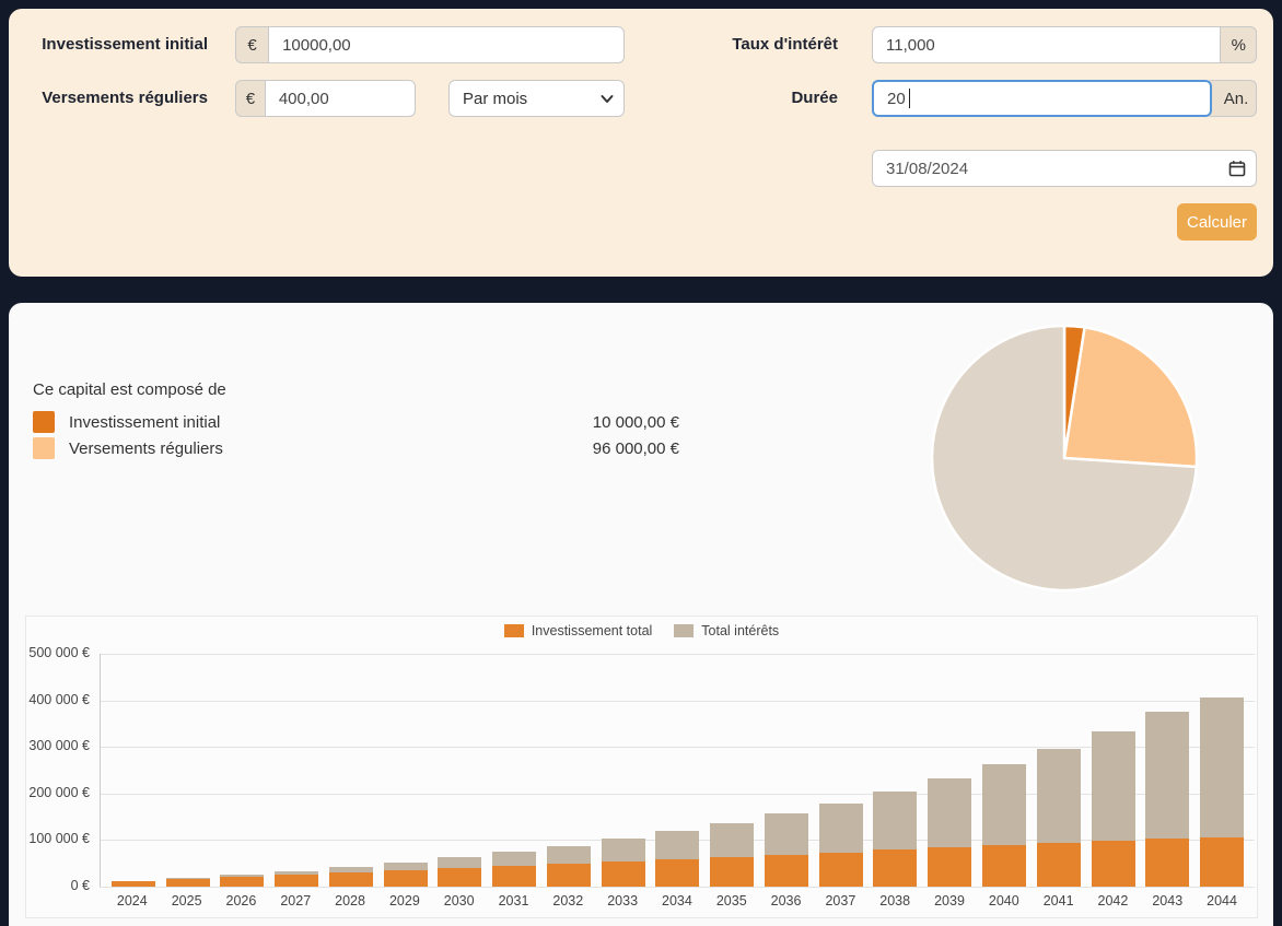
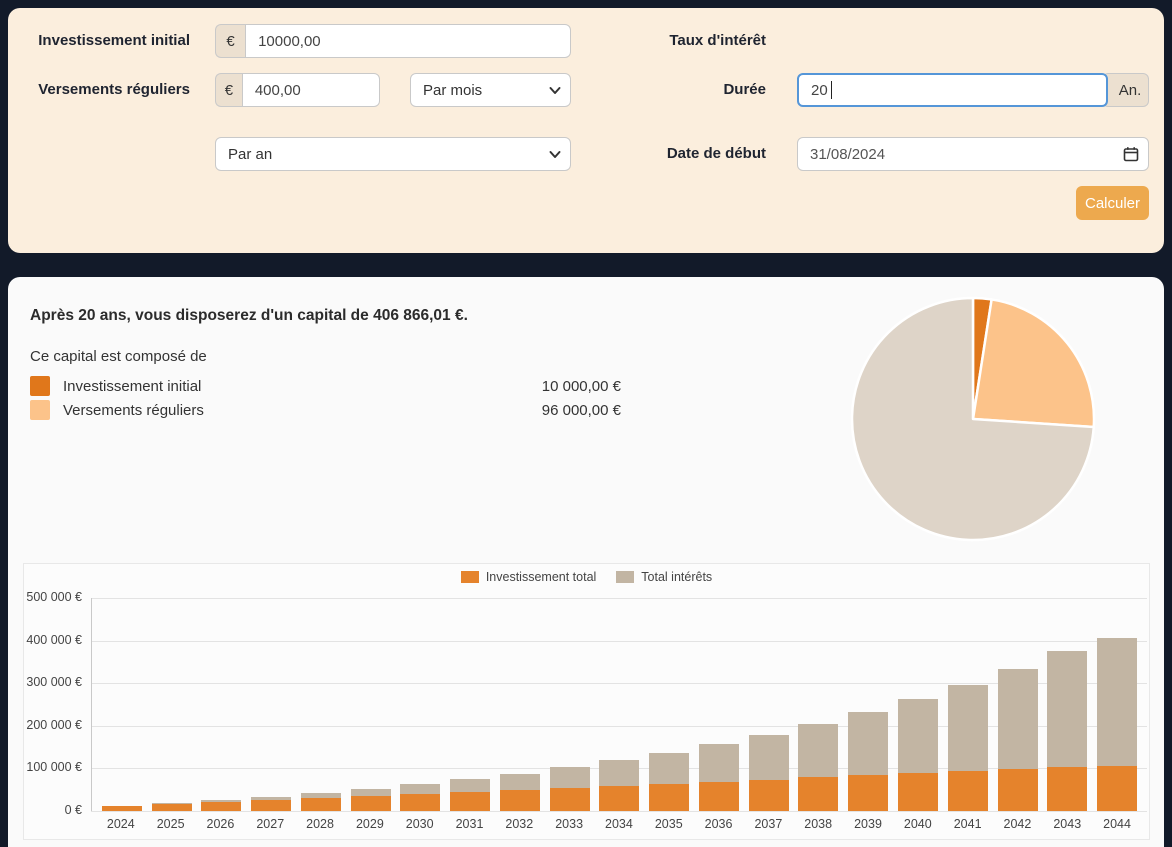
  Investissement initial
  €
  10000,00
  Taux d'intérêt
- 11,000
- %
  Versements réguliers
  €
  400,00
  Par mois
  Durée
  20
  An.
+ Par an
+ Date de début
  31/08/2024
  Calculer
+ Après 20 ans, vous disposerez d'un capital de 406 866,01 €.
  Ce capital est composé de
  Investissement initial
  10 000,00 €
  Versements réguliers
  96 000,00 €
  Investissement total
  Total intérêts
  0 €
  100 000 €
  200 000 €
  300 000 €
  400 000 €
  500 000 €
  2024
  2025
  2026
  2027
  2028
  2029
  2030
  2031
  2032
  2033
  2034
  2035
  2036
  2037
  2038
  2039
  2040
  2041
  2042
  2043
  2044
